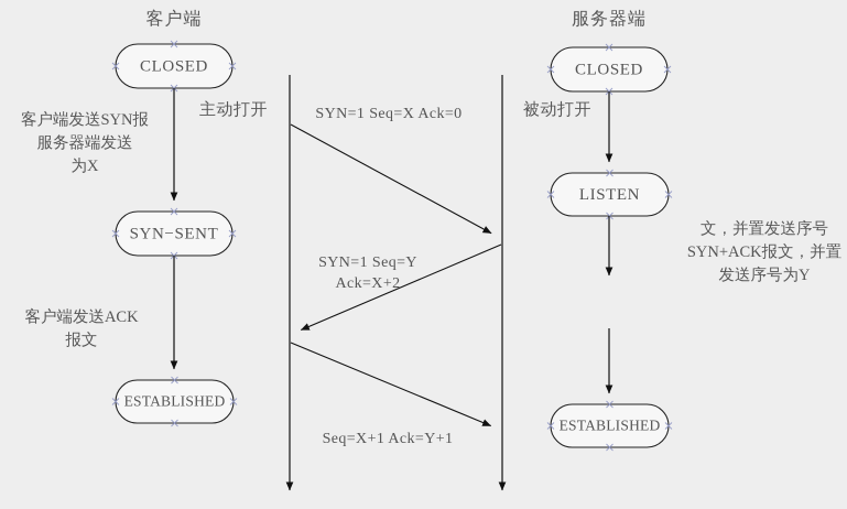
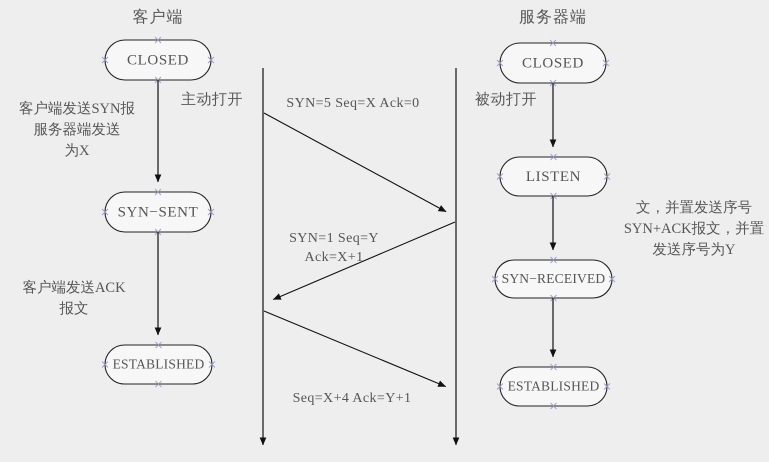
  客户端
  服务器端
  主动打开
  被动打开
  CLOSED
  SYN−SENT
  ESTABLISHED
  CLOSED
  LISTEN
+ SYN−RECEIVED
  ESTABLISHED
- SYN=1 Seq=X Ack=0
+ SYN=5 Seq=X Ack=0
- SYN=1 Seq=Y Ack=X+2
+ SYN=1 Seq=Y Ack=X+1
- Seq=X+1 Ack=Y+1
+ Seq=X+4 Ack=Y+1
  客户端发送SYN报服务器端发送为X
  客户端发送ACK 报文
  文，并置发送序号 SYN+ACK报文，并置发送序号为Y
